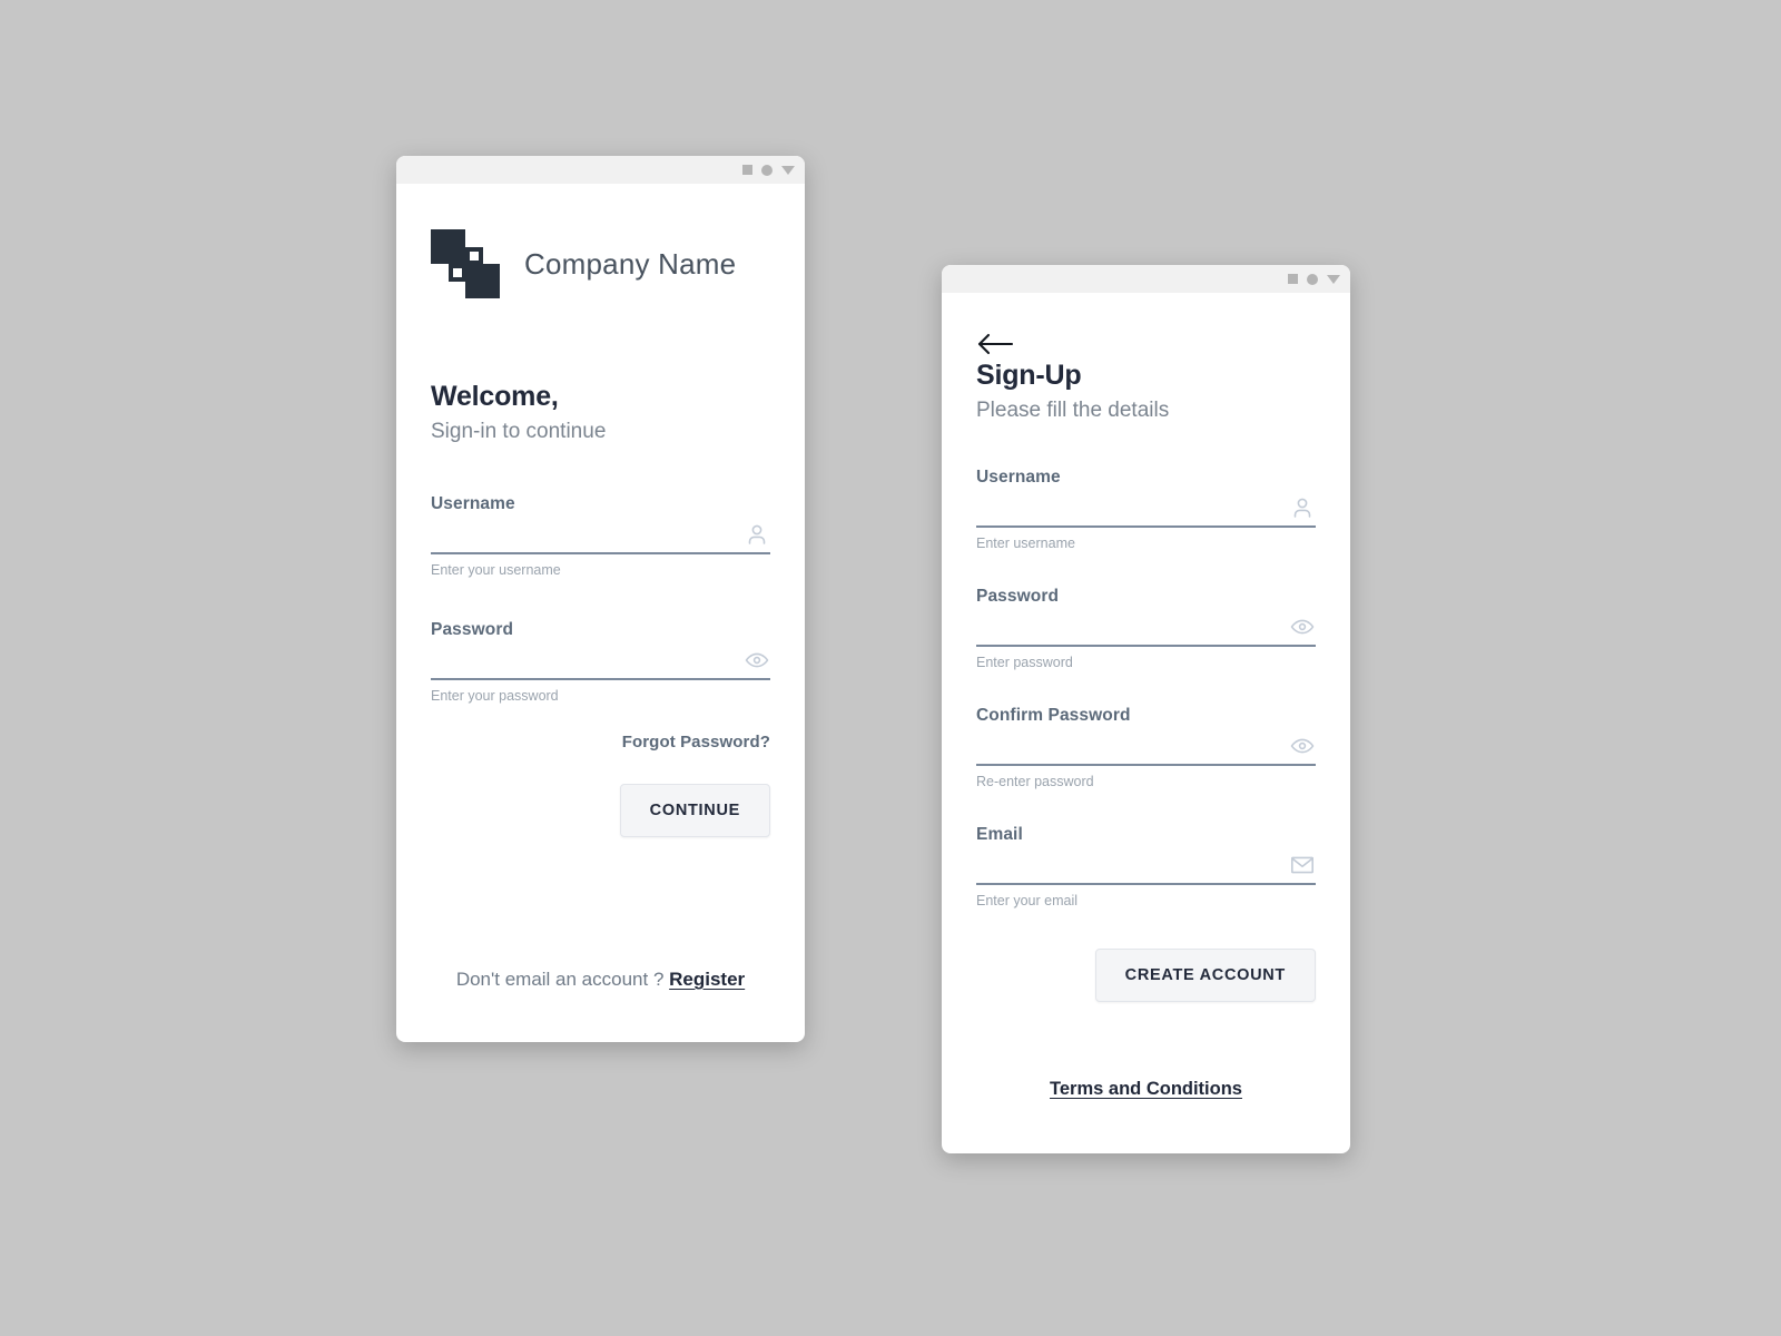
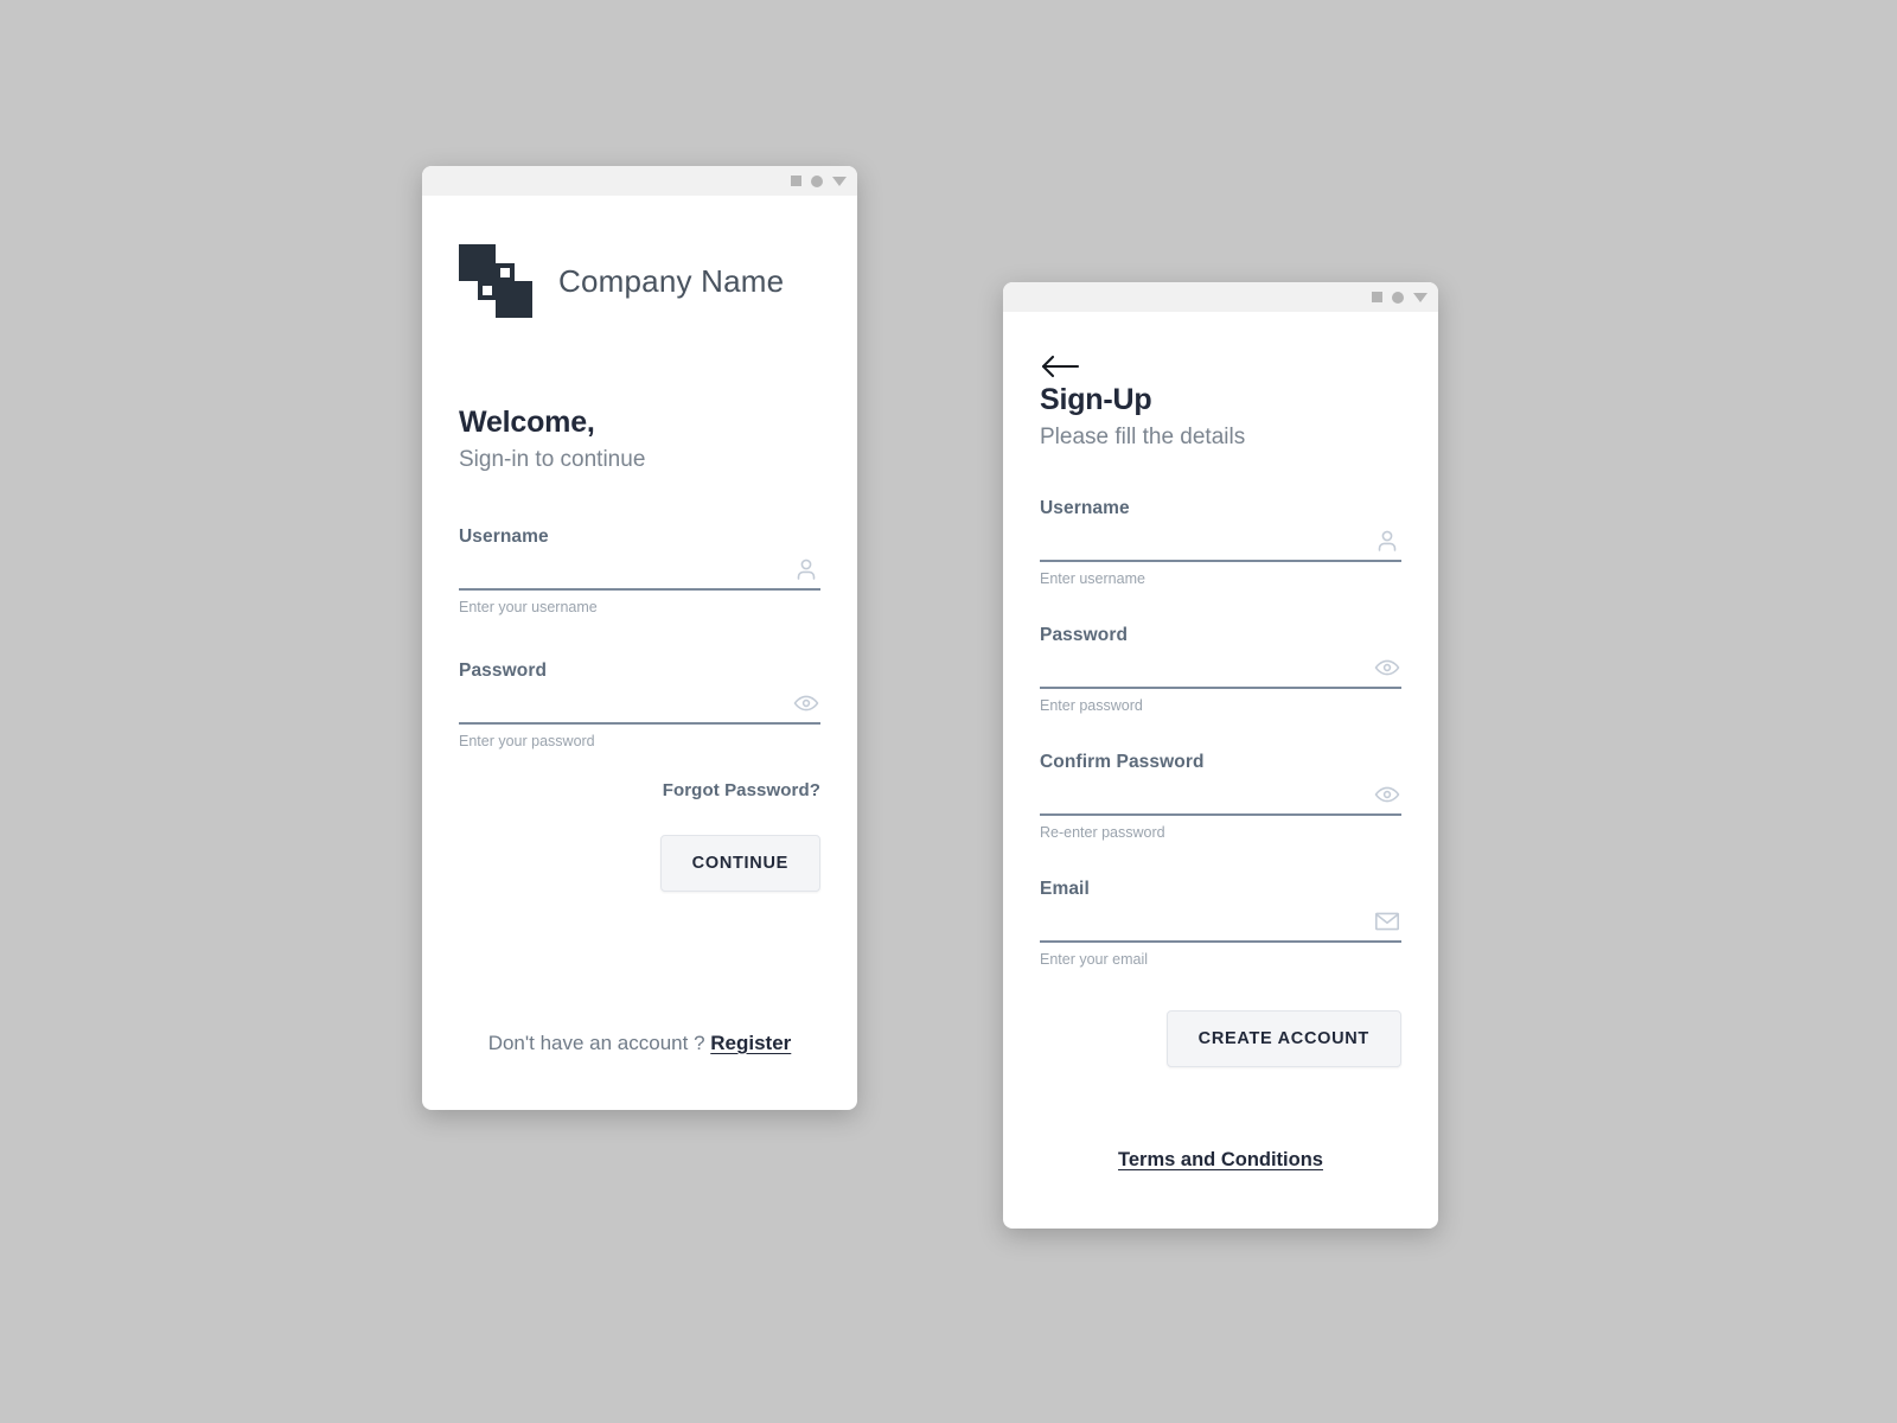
  Company Name
  Welcome,
  Sign-in to continue
  Username
  Enter your username
  Password
  Enter your password
  Forgot Password?
  CONTINUE
- Don't email an account ? Register
+ Don't have an account ? Register
  Sign-Up
  Please fill the details
  Username
  Enter username
  Password
  Enter password
  Confirm Password
  Re-enter password
  Email
  Enter your email
  CREATE ACCOUNT
  Terms and Conditions
